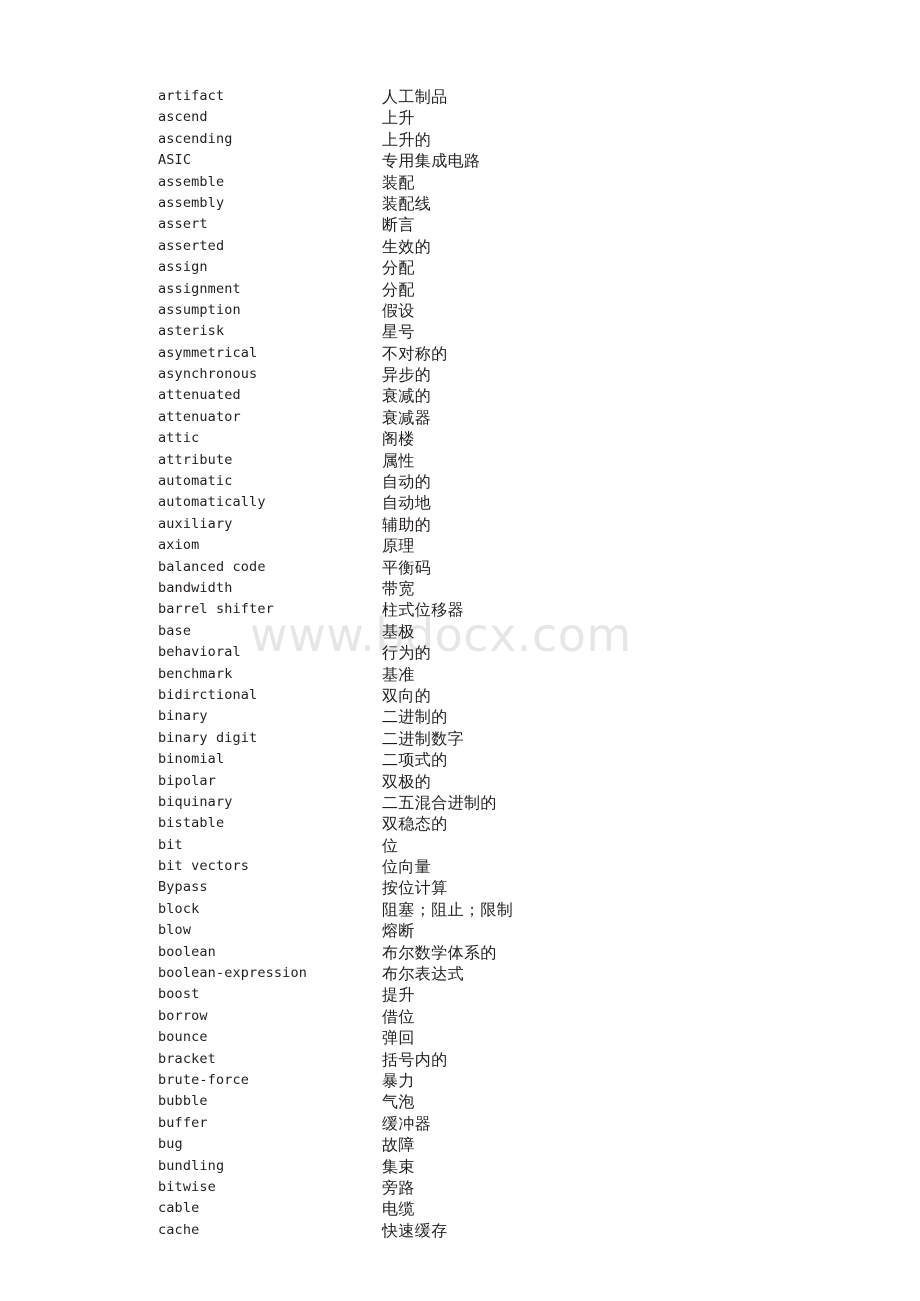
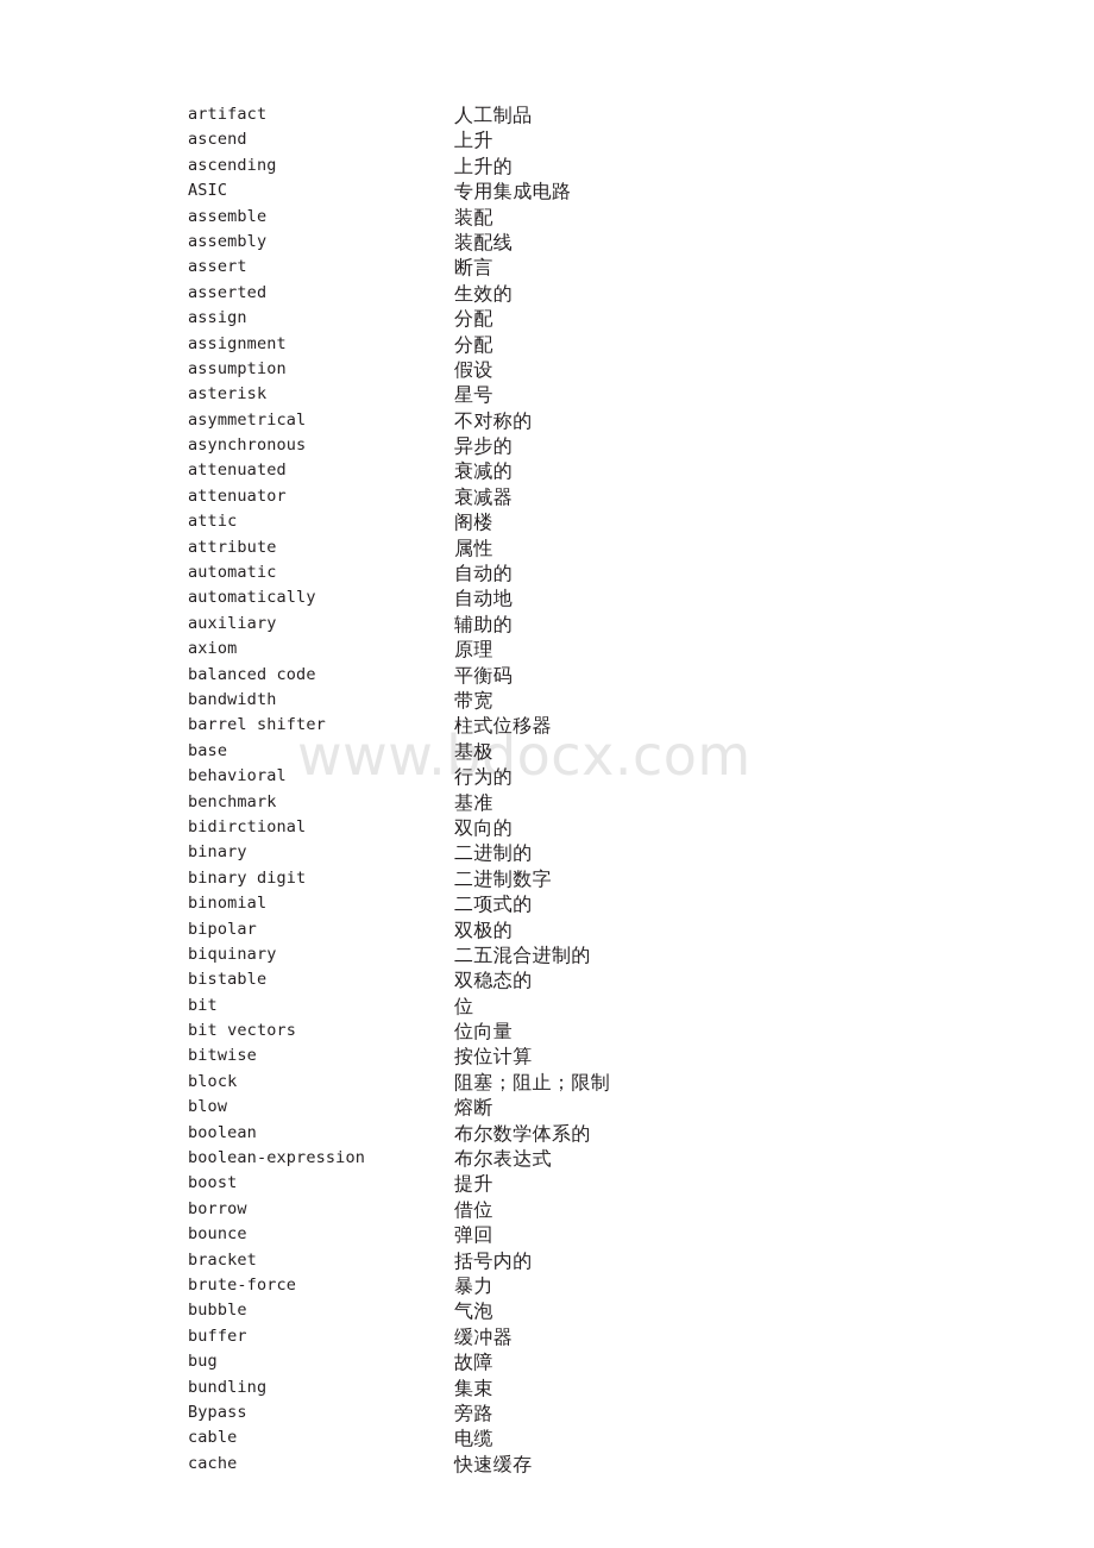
  www.bdocx.com
  artifact
  人工制品
  ascend
  上升
  ascending
  上升的
  ASIC
  专用集成电路
  assemble
  装配
  assembly
  装配线
  assert
  断言
  asserted
  生效的
  assign
  分配
  assignment
  分配
  assumption
  假设
  asterisk
  星号
  asymmetrical
  不对称的
  asynchronous
  异步的
  attenuated
  衰减的
  attenuator
  衰减器
  attic
  阁楼
  attribute
  属性
  automatic
  自动的
  automatically
  自动地
  auxiliary
  辅助的
  axiom
  原理
  balanced code
  平衡码
  bandwidth
  带宽
  barrel shifter
  柱式位移器
  base
  基极
  behavioral
  行为的
  benchmark
  基准
  bidirctional
  双向的
  binary
  二进制的
  binary digit
  二进制数字
  binomial
  二项式的
  bipolar
  双极的
  biquinary
  二五混合进制的
  bistable
  双稳态的
  bit
  位
  bit vectors
  位向量
- Bypass
+ bitwise
  按位计算
  block
  阻塞；阻止；限制
  blow
  熔断
  boolean
  布尔数学体系的
  boolean-expression
  布尔表达式
  boost
  提升
  borrow
  借位
  bounce
  弹回
  bracket
  括号内的
  brute-force
  暴力
  bubble
  气泡
  buffer
  缓冲器
  bug
  故障
  bundling
  集束
- bitwise
+ Bypass
  旁路
  cable
  电缆
  cache
  快速缓存
